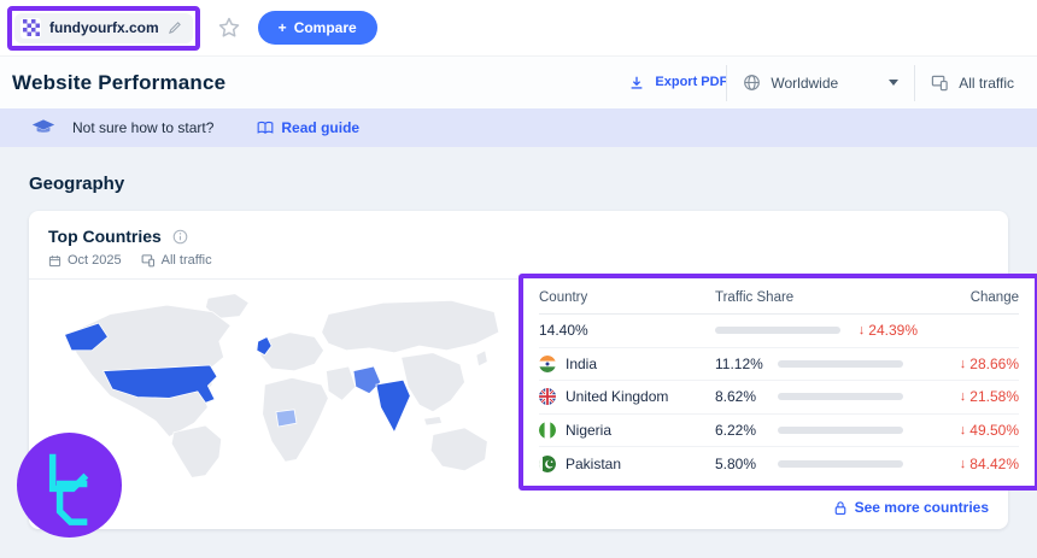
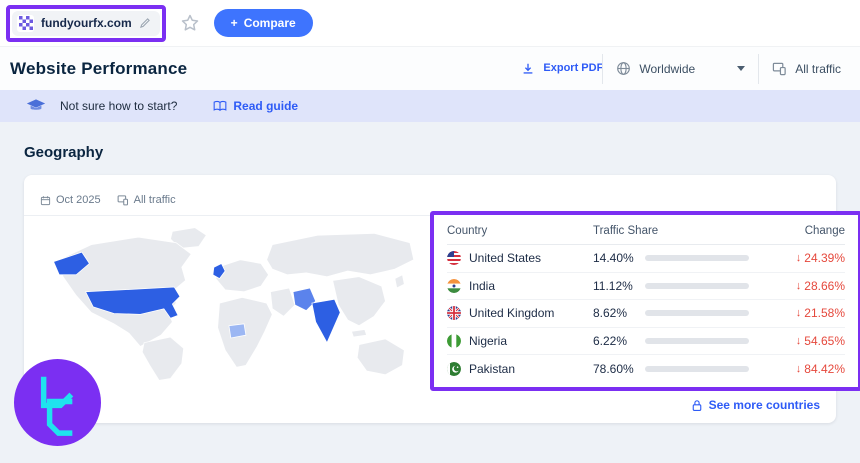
  fundyourfx.com
  +
  Compare
  Website Performance
  Export PDF
  Worldwide
  All traffic
  Not sure how to start?
  Read guide
  Geography
- Top Countries
  Oct 2025
  All traffic
  Country
  Traffic Share
  Change
+ United States
  14.40%
  ↓
  24.39%
  India
  11.12%
  ↓
  28.66%
  United Kingdom
  8.62%
  ↓
  21.58%
  Nigeria
  6.22%
  ↓
- 49.50%
+ 54.65%
  Pakistan
- 5.80%
+ 78.60%
  ↓
  84.42%
  See more countries
